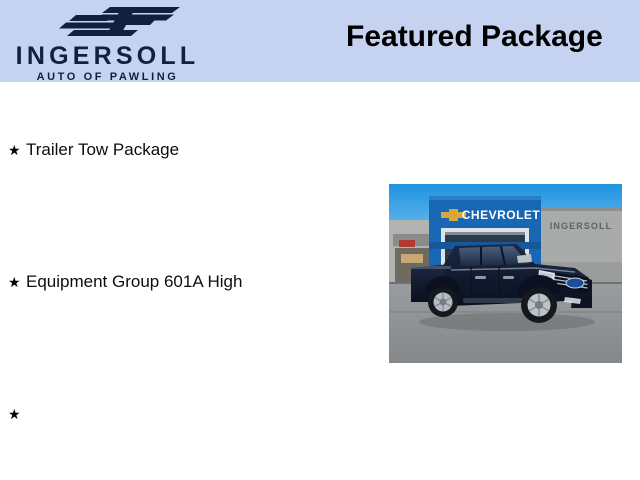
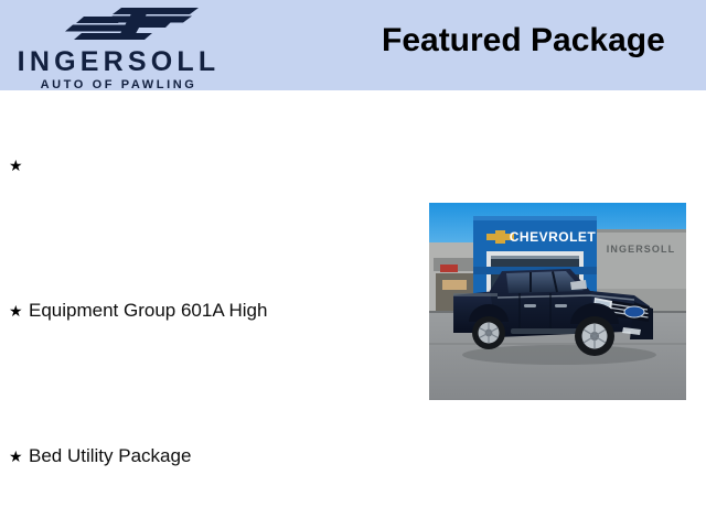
  INGERSOLL
  AUTO OF PAWLING
  Featured Package
  ★
- Trailer Tow Package
  ★
  Equipment Group 601A High
  ★
+ Bed Utility Package
  INGERSOLL
  CHEVROLET
